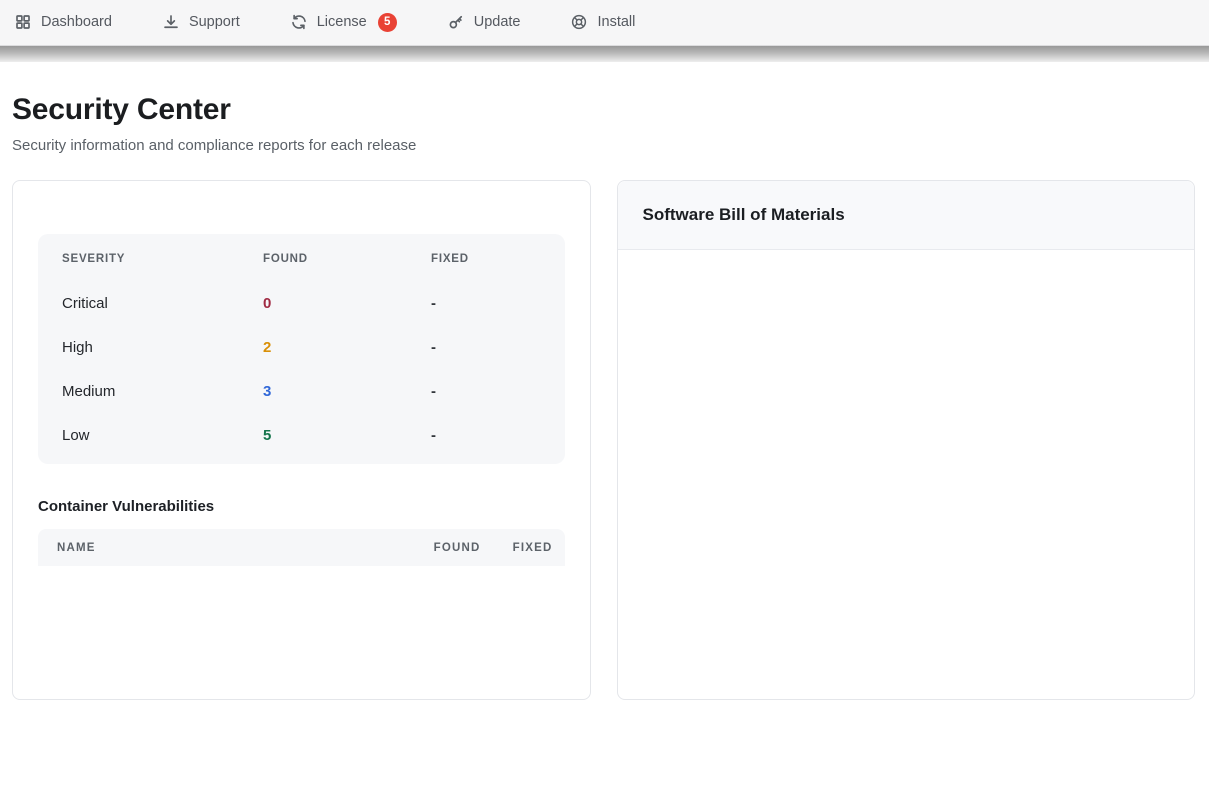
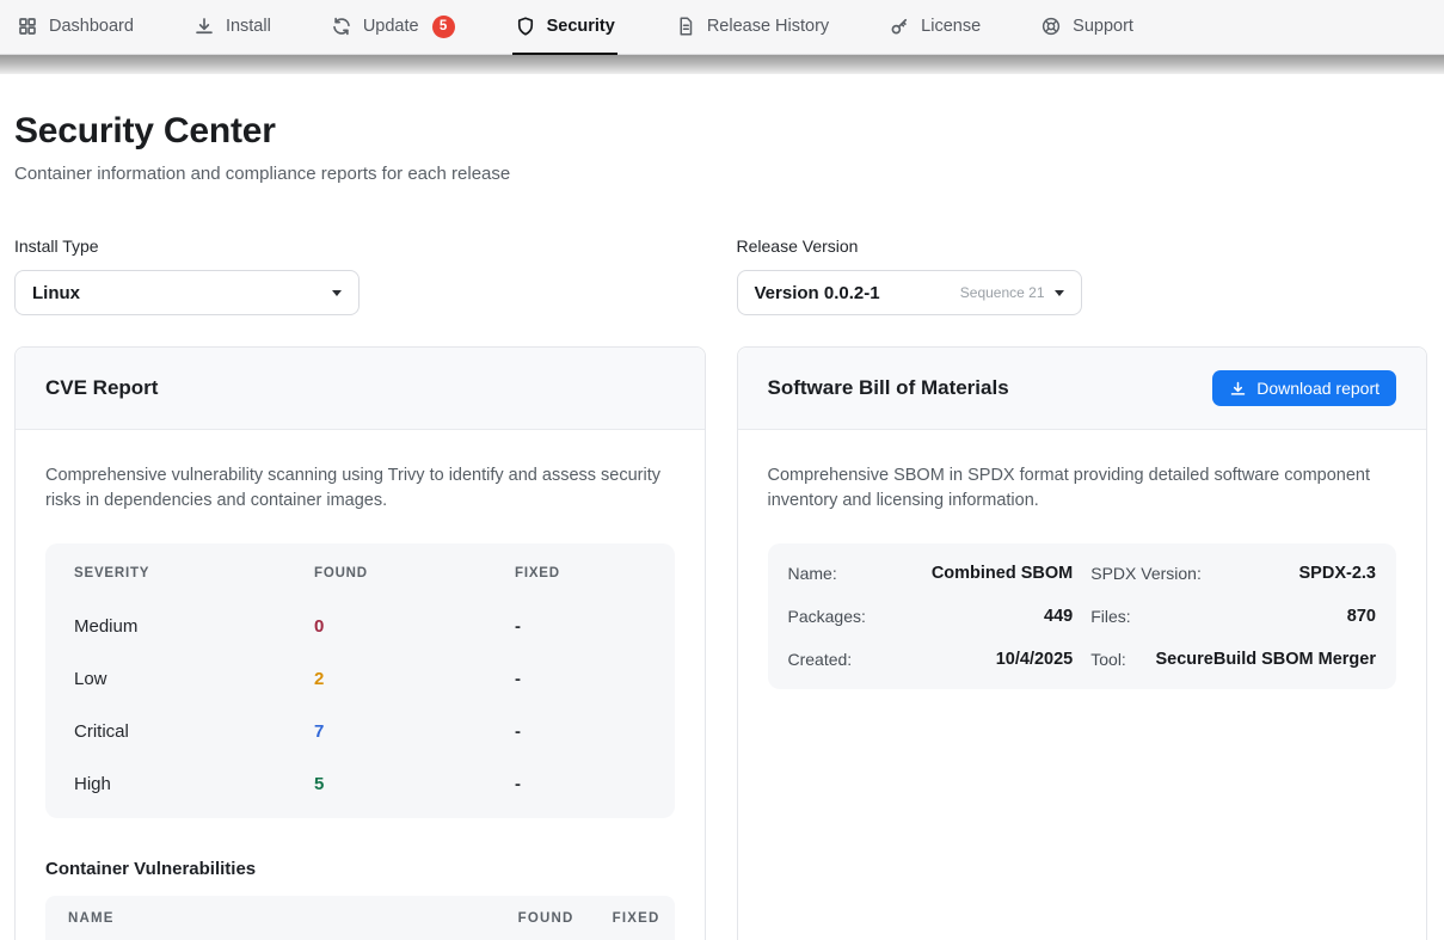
  Dashboard
- Support
+ Install
- License
+ Update
  5
+ Security
+ Release History
- Update
+ License
- Install
+ Support
  Security Center
- Security information and compliance reports for each release
+ Container information and compliance reports for each release
+ Install Type
+ Linux
+ Release Version
+ Version 0.0.2-1
+ Sequence 21
+ CVE Report
+ Comprehensive vulnerability scanning using Trivy to identify and assess security risks in dependencies and container images.
  SEVERITY
  FOUND
  FIXED
- Critical
+ Medium
  0
  -
- High
+ Low
  2
  -
- Medium
+ Critical
- 3
+ 7
  -
- Low
+ High
  5
  -
  Container Vulnerabilities
  NAME
  FOUND
  FIXED
  Software Bill of Materials
+ Download report
+ Comprehensive SBOM in SPDX format providing detailed software component inventory and licensing information.
+ Name:
+ Combined SBOM
+ SPDX Version:
+ SPDX-2.3
+ Packages:
+ 449
+ Files:
+ 870
+ Created:
+ 10/4/2025
+ Tool:
+ SecureBuild SBOM Merger
